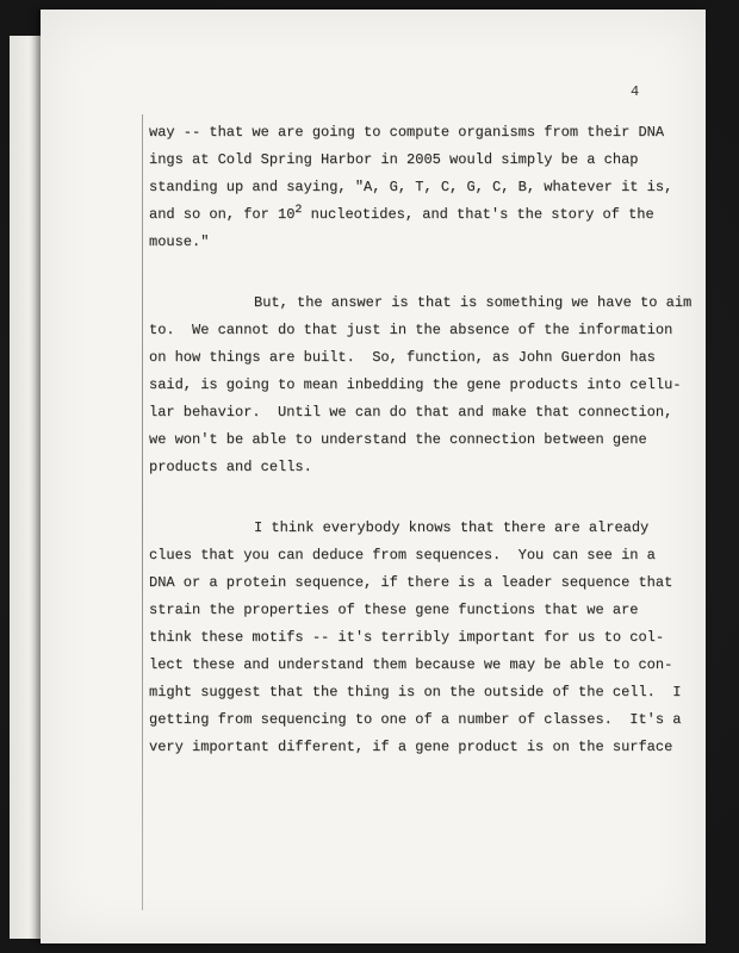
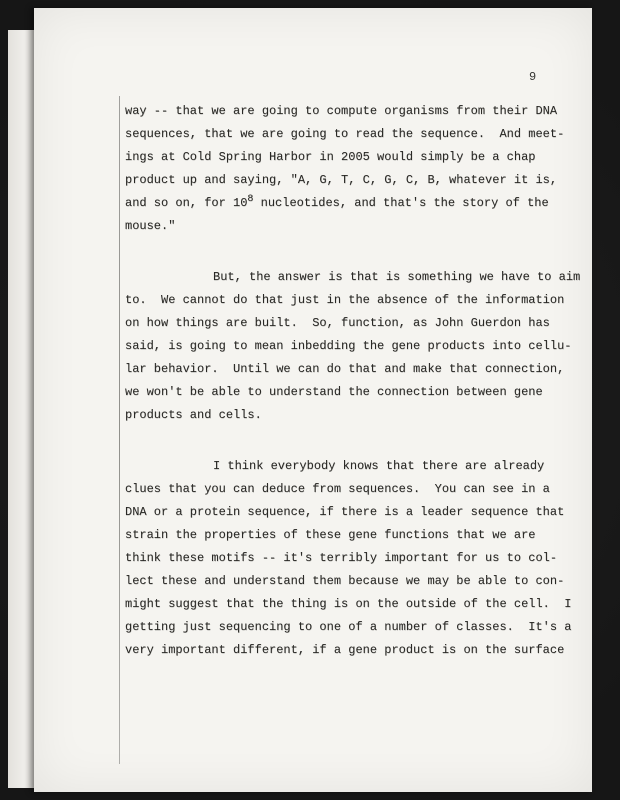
- 4
+ 9
  way -- that we are going to compute organisms from their DNA
+ sequences, that we are going to read the sequence. And meet-
  ings at Cold Spring Harbor in 2005 would simply be a chap
- standing up and saying, "A, G, T, C, G, C, B, whatever it is,
+ product up and saying, "A, G, T, C, G, C, B, whatever it is,
- and so on, for 102 nucleotides, and that's the story of the
+ and so on, for 108 nucleotides, and that's the story of the
  mouse."
  But, the answer is that is something we have to aim
  to. We cannot do that just in the absence of the information
  on how things are built. So, function, as John Guerdon has
  said, is going to mean inbedding the gene products into cellu-
  lar behavior. Until we can do that and make that connection,
  we won't be able to understand the connection between gene
  products and cells.
  I think everybody knows that there are already
  clues that you can deduce from sequences. You can see in a
  DNA or a protein sequence, if there is a leader sequence that
  strain the properties of these gene functions that we are
  think these motifs -- it's terribly important for us to col-
  lect these and understand them because we may be able to con-
  might suggest that the thing is on the outside of the cell. I
- getting from sequencing to one of a number of classes. It's a
+ getting just sequencing to one of a number of classes. It's a
  very important different, if a gene product is on the surface
